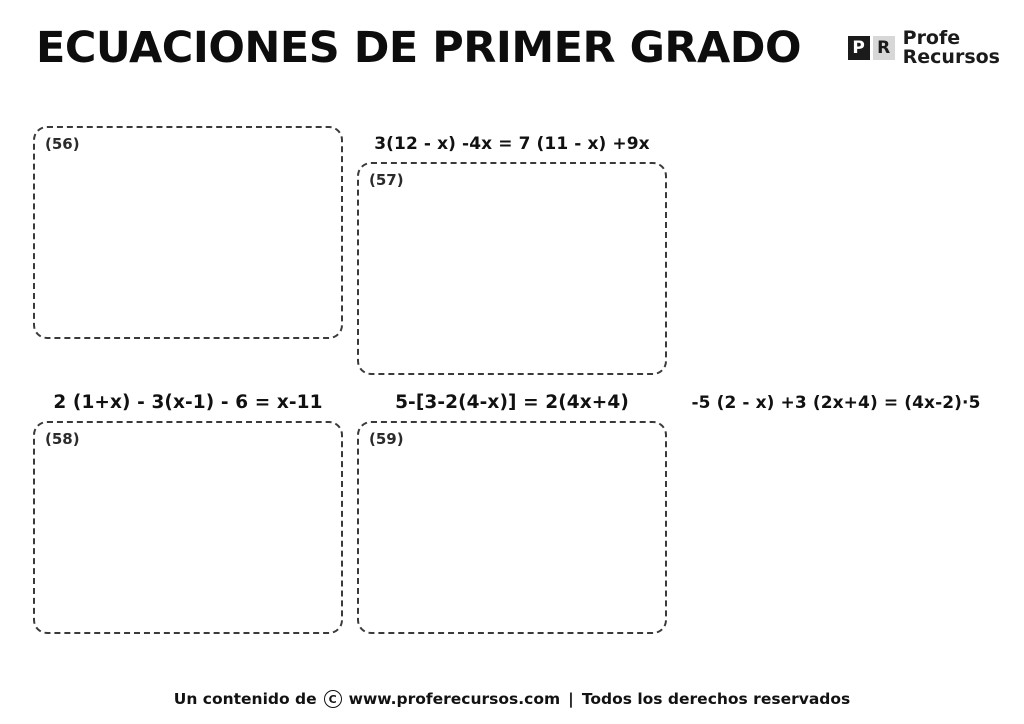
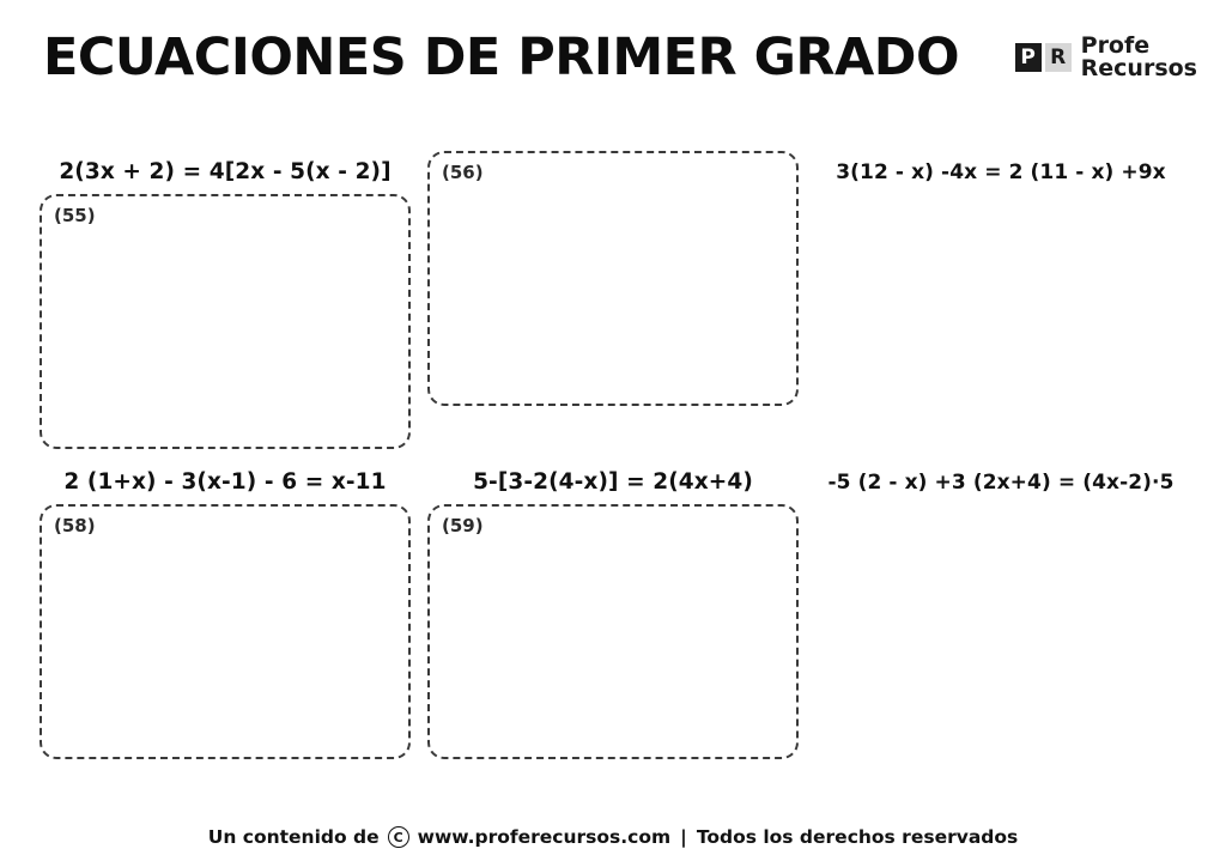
  ECUACIONES DE PRIMER GRADO
  P
  R
  Profe
  Recursos
+ 2(3x + 2) = 4[2x - 5(x - 2)]
+ (55)
  (56)
- 3(12 - x) -4x = 7 (11 - x) +9x
+ 3(12 - x) -4x = 2 (11 - x) +9x
- (57)
  2 (1+x) - 3(x-1) - 6 = x-11
  (58)
  5-[3-2(4-x)] = 2(4x+4)
  (59)
  -5 (2 - x) +3 (2x+4) = (4x-2)·5
  Un contenido de
  C
  www.proferecursos.com
  |
  Todos los derechos reservados
